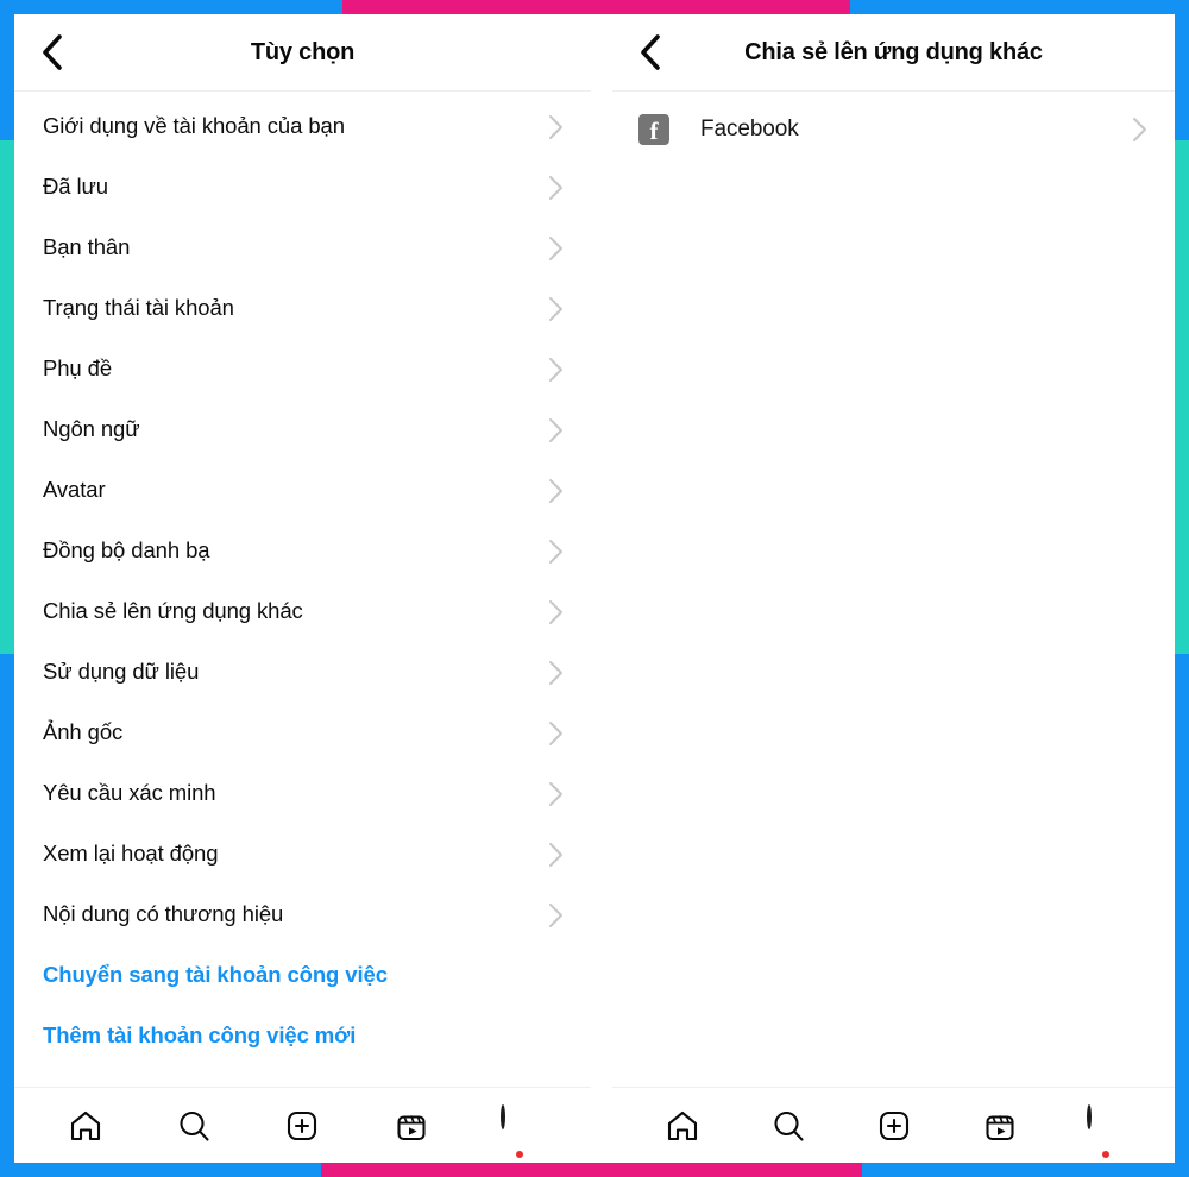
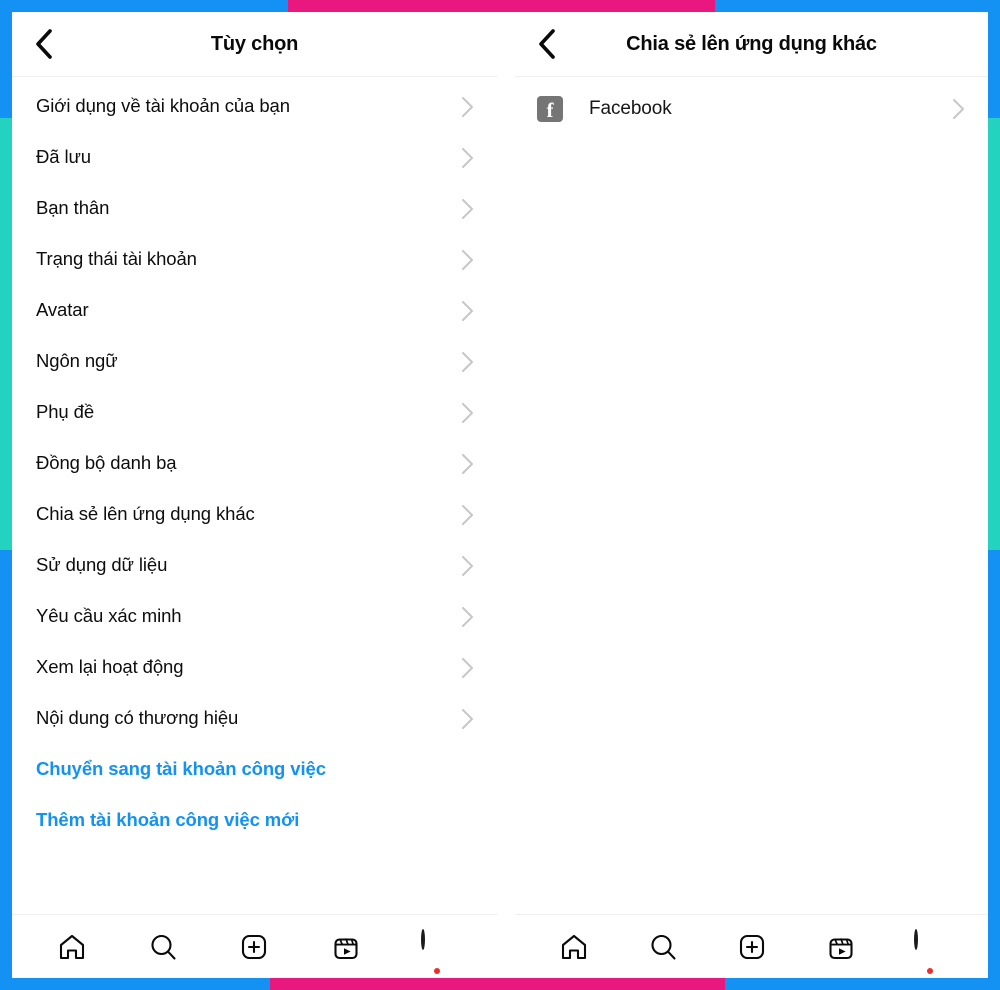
  Tùy chọn
  Giới dụng về tài khoản của bạn
  Đã lưu
  Bạn thân
  Trạng thái tài khoản
- Phụ đề
+ Avatar
  Ngôn ngữ
- Avatar
+ Phụ đề
  Đồng bộ danh bạ
  Chia sẻ lên ứng dụng khác
  Sử dụng dữ liệu
- Ảnh gốc
  Yêu cầu xác minh
  Xem lại hoạt động
  Nội dung có thương hiệu
  Chuyển sang tài khoản công việc
  Thêm tài khoản công việc mới
  Chia sẻ lên ứng dụng khác
  f
  Facebook
